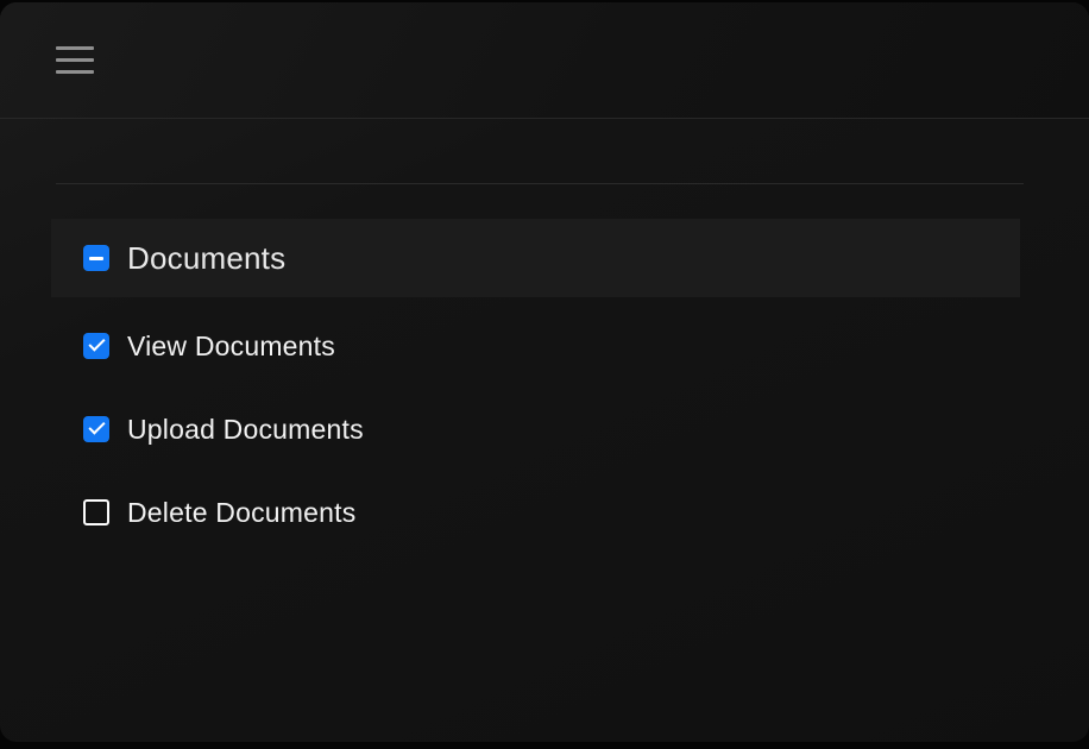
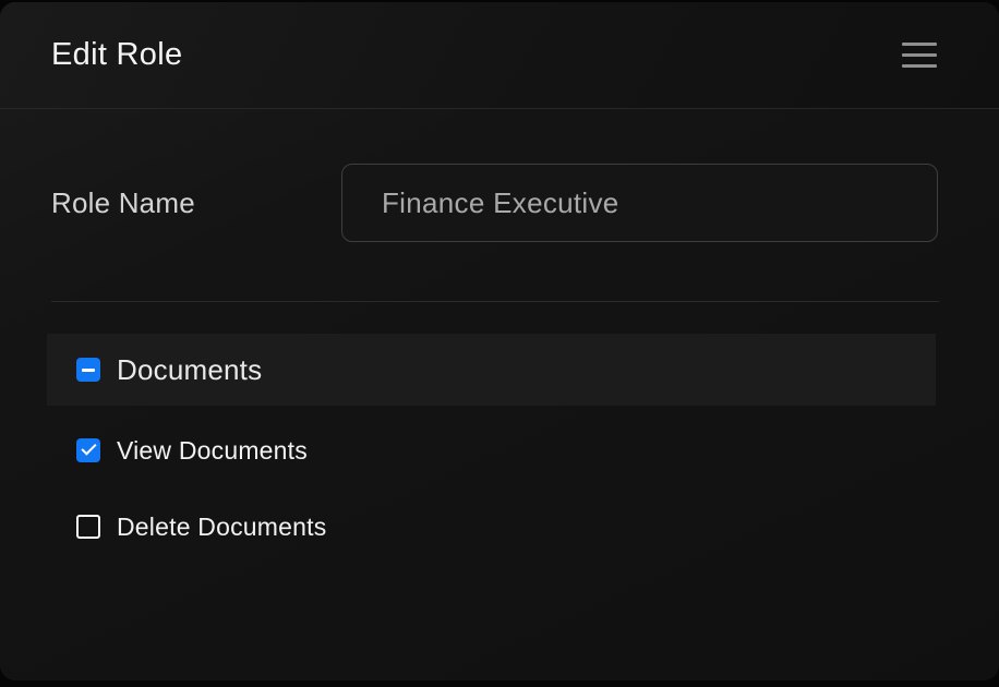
+ Edit Role
+ Role Name
+ Finance Executive
  Documents
  View Documents
- Upload Documents
  Delete Documents
